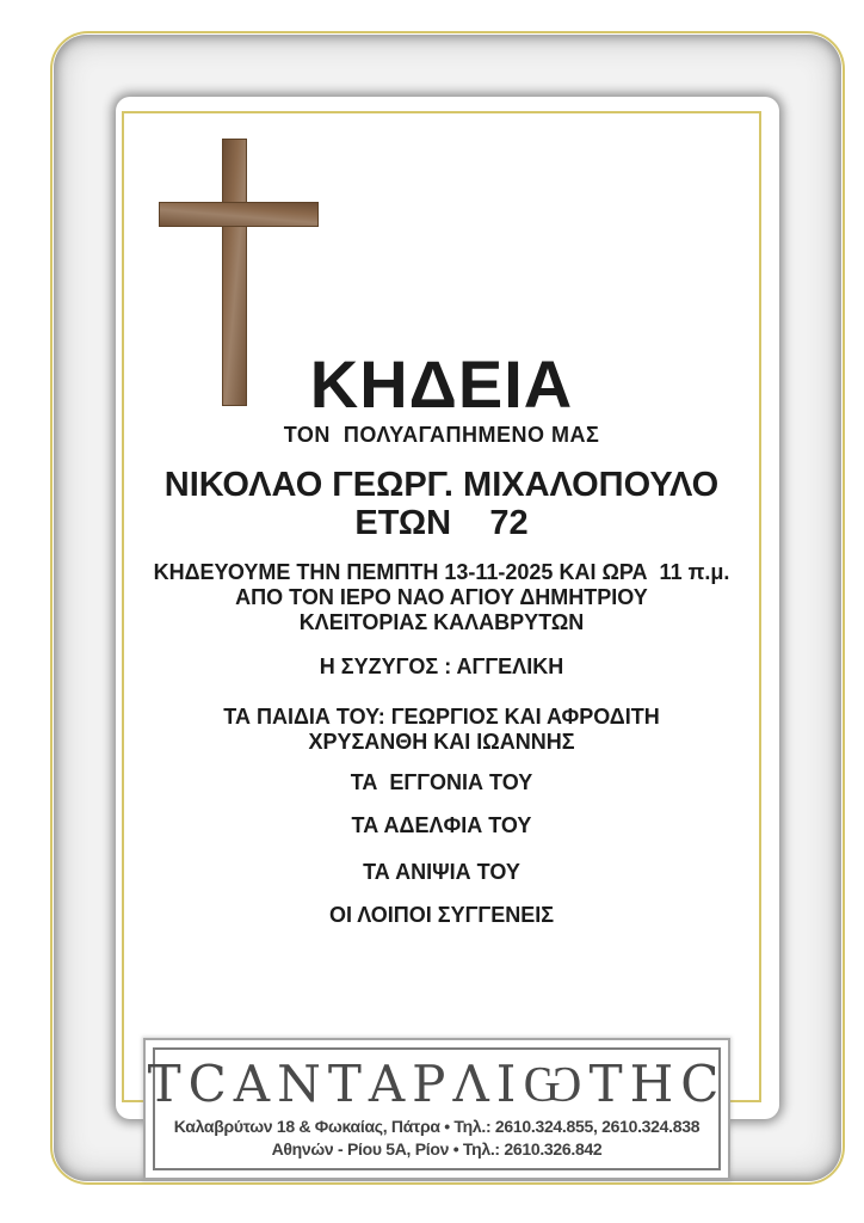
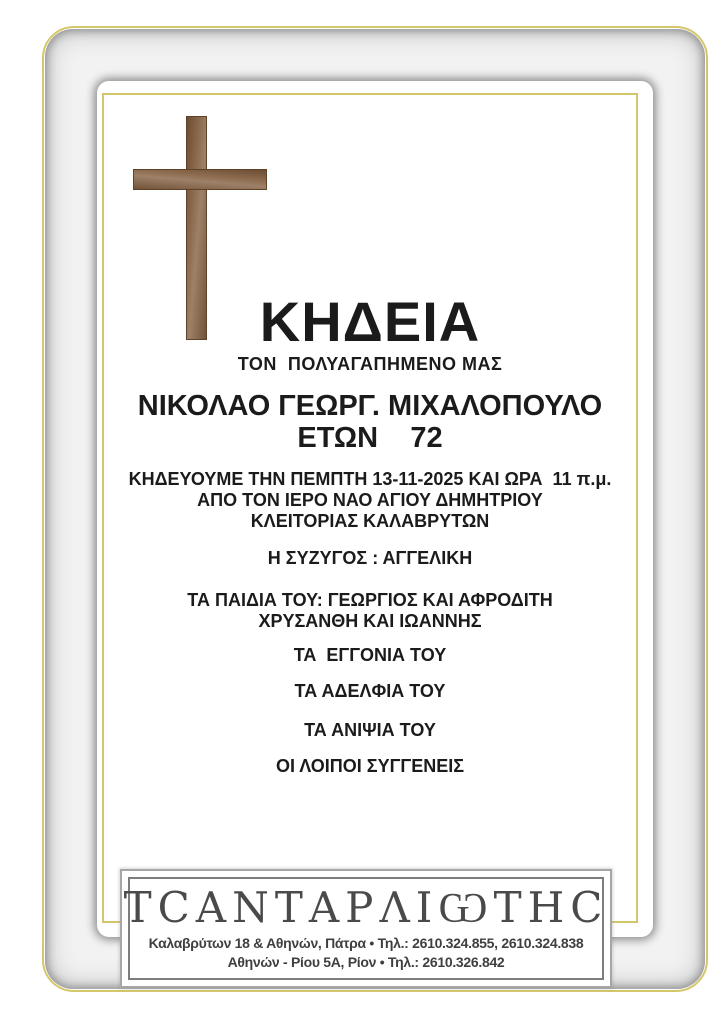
  ΚΗΔΕΙΑ
  ΤΟΝ ΠΟΛΥΑΓΑΠΗΜΕΝΟ ΜΑΣ
  ΝΙΚΟΛΑΟ ΓΕΩΡΓ. ΜΙΧΑΛΟΠΟΥΛΟ
  ΕΤΩΝ 72
  ΚΗΔΕΥΟΥΜΕ ΤΗΝ ΠΕΜΠΤΗ 13-11-2025 ΚΑΙ ΩΡΑ 11 π.μ.
  ΑΠΟ ΤΟΝ ΙΕΡΟ ΝΑΟ ΑΓΙΟΥ ΔΗΜΗΤΡΙΟΥ
  ΚΛΕΙΤΟΡΙΑΣ ΚΑΛΑΒΡΥΤΩΝ
  Η ΣΥΖΥΓΟΣ : ΑΓΓΕΛΙΚΗ
  ΤΑ ΠΑΙΔΙΑ ΤΟΥ: ΓΕΩΡΓΙΟΣ ΚΑΙ ΑΦΡΟΔΙΤΗ
  ΧΡΥΣΑΝΘΗ ΚΑΙ ΙΩΑΝΝΗΣ
  ΤΑ ΕΓΓΟΝΙΑ ΤΟΥ
  ΤΑ ΑΔΕΛΦΙΑ ΤΟΥ
  ΤΑ ΑΝΙΨΙΑ ΤΟΥ
  ΟΙ ΛΟΙΠΟΙ ΣΥΓΓΕΝΕΙΣ
  ΤϹΑΝΤΑΡΛΙѠΤΗϹ
- Καλαβρύτων 18 & Φωκαίας, Πάτρα • Τηλ.: 2610.324.855, 2610.324.838
+ Καλαβρύτων 18 & Αθηνών, Πάτρα • Τηλ.: 2610.324.855, 2610.324.838
  Αθηνών - Ρίου 5Α, Ρίον • Τηλ.: 2610.326.842
